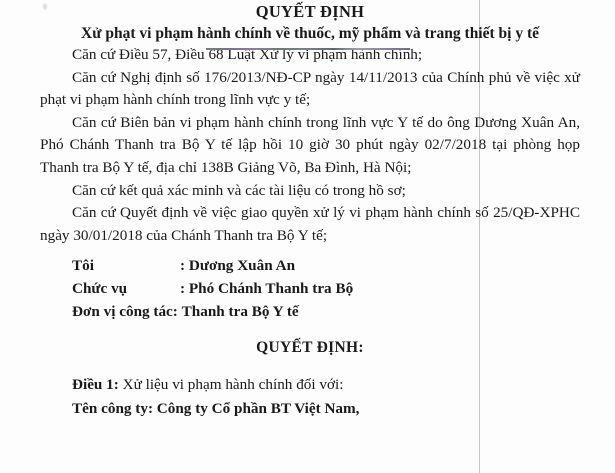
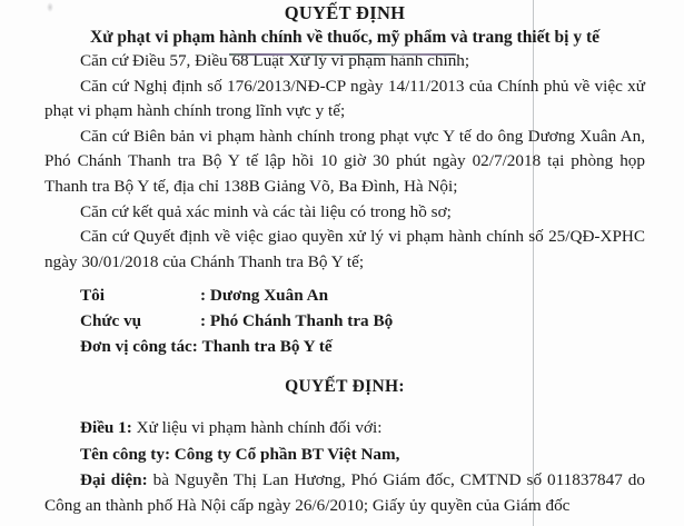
  QUYẾT ĐỊNH
  Xử phạt vi phạm hành chính về thuốc, mỹ phẩm và trang thiết bị y tế
  Căn cứ Điều 57, Điều 68 Luật Xử lý vi phạm hành chính;
  Căn cứ Nghị định số 176/2013/NĐ-CP ngày 14/11/2013 của Chính phủ về việc xử phạt vi phạm hành chính trong lĩnh vực y tế;
- Căn cứ Biên bản vi phạm hành chính trong lĩnh vực Y tế do ông Dương Xuân An, Phó Chánh Thanh tra Bộ Y tế lập hồi 10 giờ 30 phút ngày 02/7/2018 tại phòng họp Thanh tra Bộ Y tế, địa chỉ 138B Giảng Võ, Ba Đình, Hà Nội;
+ Căn cứ Biên bản vi phạm hành chính trong phạt vực Y tế do ông Dương Xuân An, Phó Chánh Thanh tra Bộ Y tế lập hồi 10 giờ 30 phút ngày 02/7/2018 tại phòng họp Thanh tra Bộ Y tế, địa chỉ 138B Giảng Võ, Ba Đình, Hà Nội;
  Căn cứ kết quả xác minh và các tài liệu có trong hồ sơ;
  Căn cứ Quyết định về việc giao quyền xử lý vi phạm hành chính số 25/QĐ-XPHC ngày 30/01/2018 của Chánh Thanh tra Bộ Y tế;
  Tôi
  :
  Dương Xuân An
  Chức vụ
  :
  Phó Chánh Thanh tra Bộ
  Đơn vị công tác:
  Thanh tra Bộ Y tế
  QUYẾT ĐỊNH:
  Điều 1: Xử liệu vi phạm hành chính đối với:
  Tên công ty: Công ty Cổ phần BT Việt Nam,
+ Đại diện: bà Nguyễn Thị Lan Hương, Phó Giám đốc, CMTND số 011837847 do Công an thành phố Hà Nội cấp ngày 26/6/2010; Giấy ủy quyền của Giám đốc
